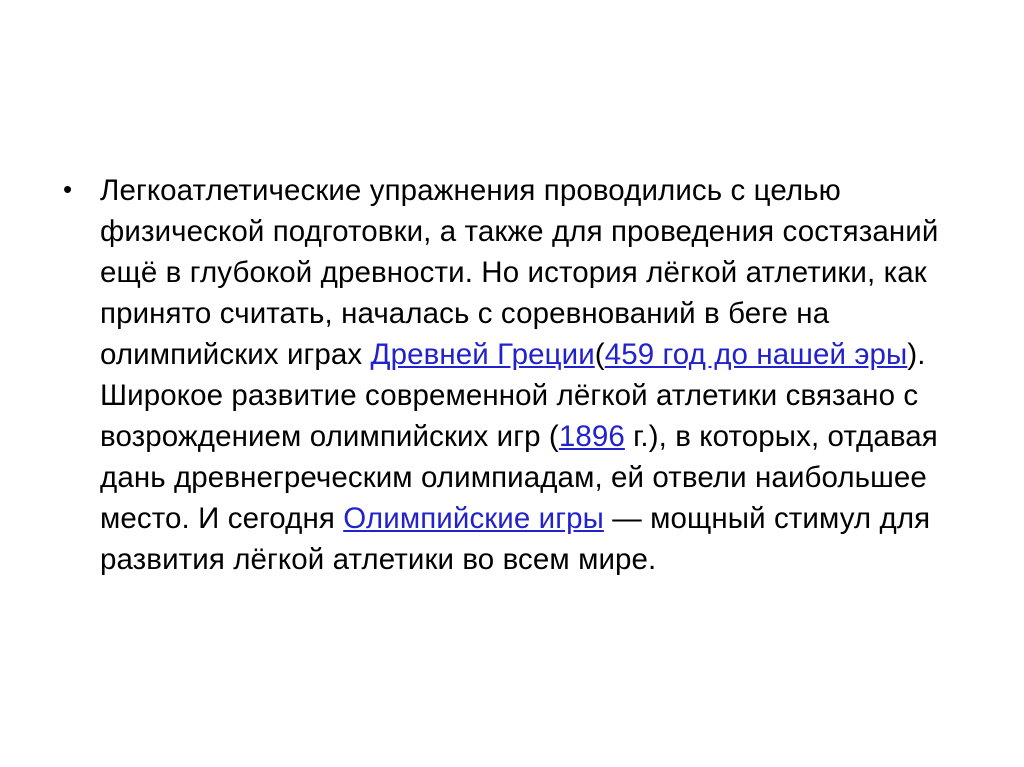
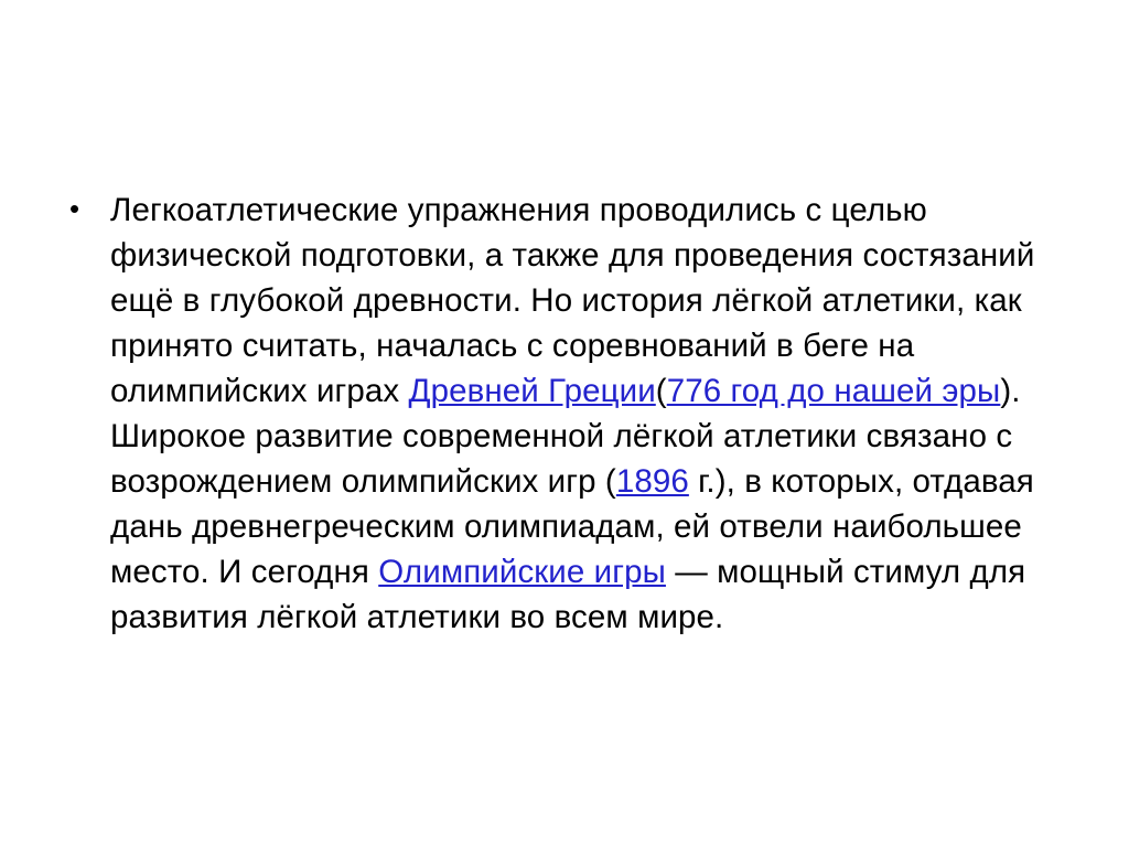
- Легкоатлетические упражнения проводились с целью физической подготовки, а также для проведения состязаний ещё в глубокой древности. Но история лёгкой атлетики, как принято считать, началась с соревнований в беге на олимпийских играх Древней Греции(459 год до нашей эры). Широкое развитие современной лёгкой атлетики связано с возрождением олимпийских игр (1896 г.), в которых, отдавая дань древнегреческим олимпиадам, ей отвели наибольшее место. И сегодня Олимпийские игры — мощный стимул для развития лёгкой атлетики во всем мире.
+ Легкоатлетические упражнения проводились с целью физической подготовки, а также для проведения состязаний ещё в глубокой древности. Но история лёгкой атлетики, как принято считать, началась с соревнований в беге на олимпийских играх Древней Греции(776 год до нашей эры). Широкое развитие современной лёгкой атлетики связано с возрождением олимпийских игр (1896 г.), в которых, отдавая дань древнегреческим олимпиадам, ей отвели наибольшее место. И сегодня Олимпийские игры — мощный стимул для развития лёгкой атлетики во всем мире.
